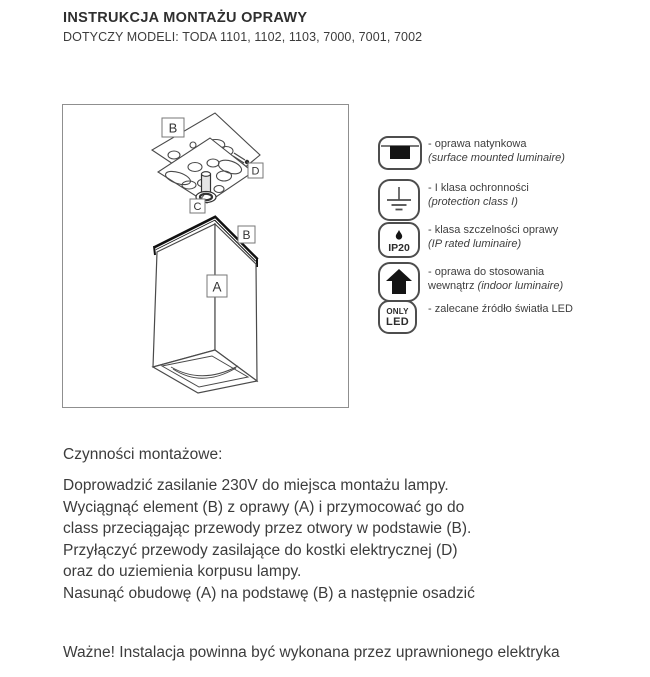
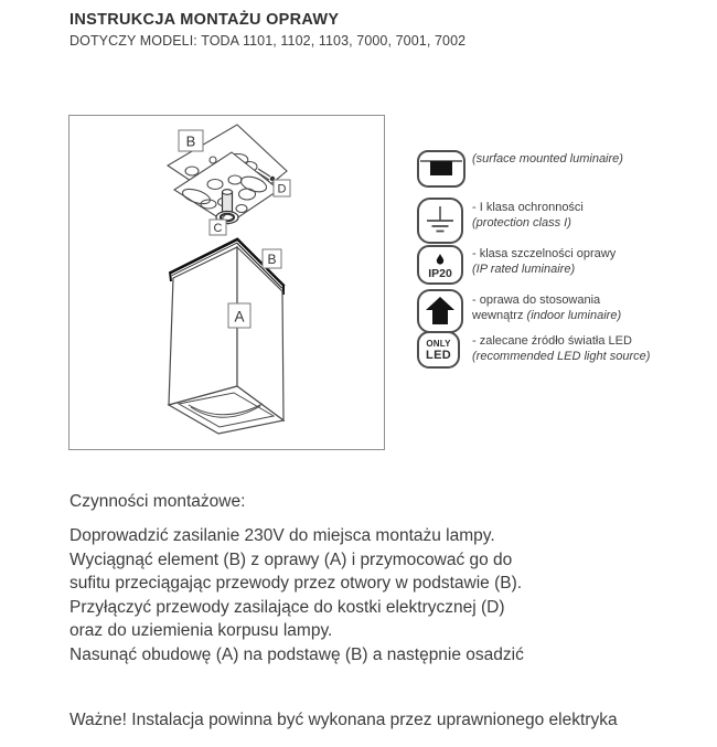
  INSTRUKCJA MONTAŻU OPRAWY
  DOTYCZY MODELI: TODA 1101, 1102, 1103, 7000, 7001, 7002
  B
  D
  C
  A
  B
- - oprawa natynkowa
  (surface mounted luminaire)
  - I klasa ochronności
  (protection class I)
  IP20
  - klasa szczelności oprawy
  (IP rated luminaire)
  - oprawa do stosowania
  wewnątrz (indoor luminaire)
  ONLY
  LED
  - zalecane źródło światła LED
+ (recommended LED light source)
  Czynności montażowe:
  Doprowadzić zasilanie 230V do miejsca montażu lampy.
  Wyciągnąć element (B) z oprawy (A) i przymocować go do
- class przeciągając przewody przez otwory w podstawie (B).
+ sufitu przeciągając przewody przez otwory w podstawie (B).
  Przyłączyć przewody zasilające do kostki elektrycznej (D)
  oraz do uziemienia korpusu lampy.
  Nasunąć obudowę (A) na podstawę (B) a następnie osadzić
  Ważne! Instalacja powinna być wykonana przez uprawnionego elektryka
